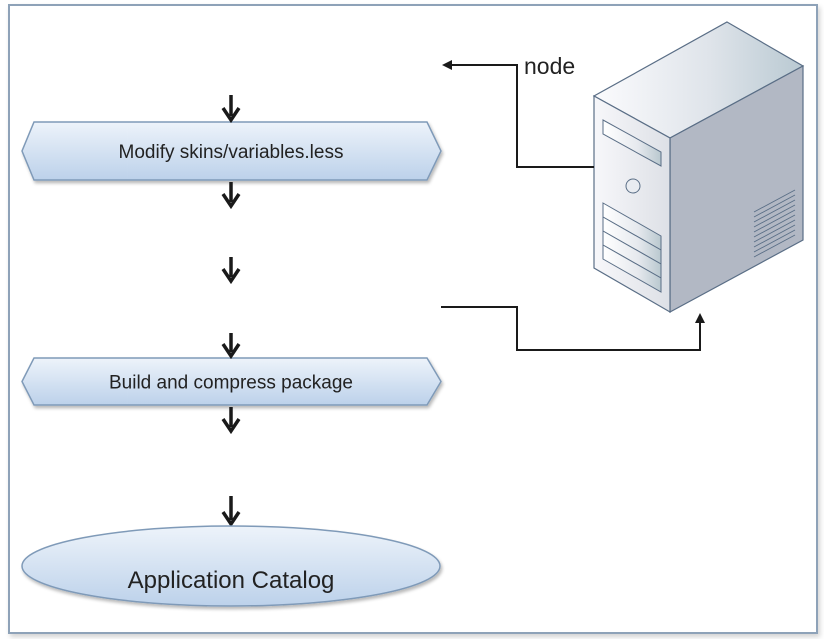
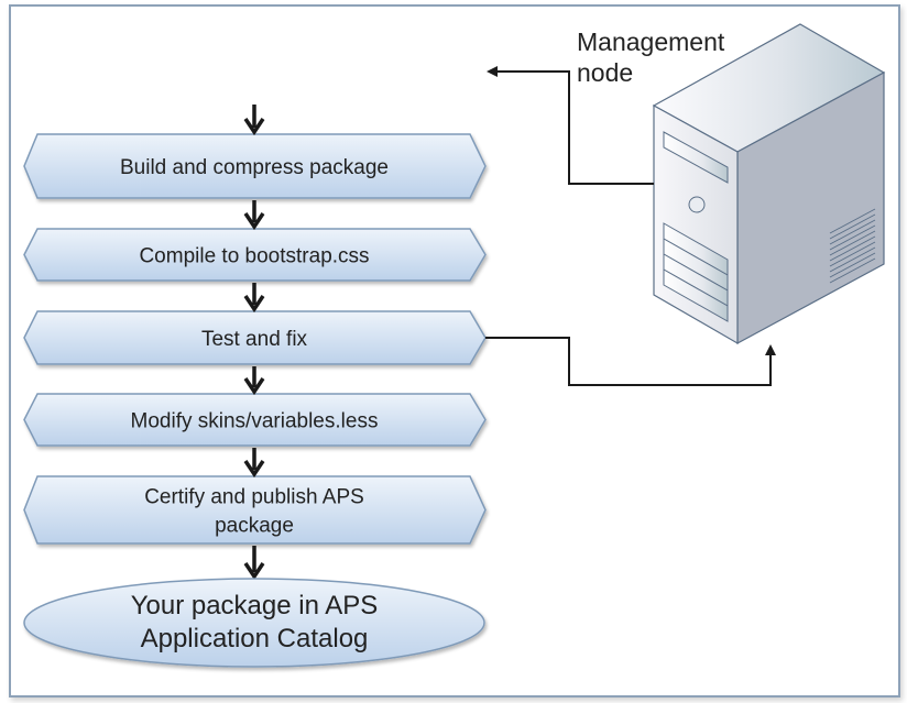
- Modify skins/variables.less
+ Build and compress package
+ Compile to bootstrap.css
+ Test and fix
- Build and compress package
+ Modify skins/variables.less
+ Certify and publish APS
+ package
+ Your package in APS
  Application Catalog
+ Management
  node
